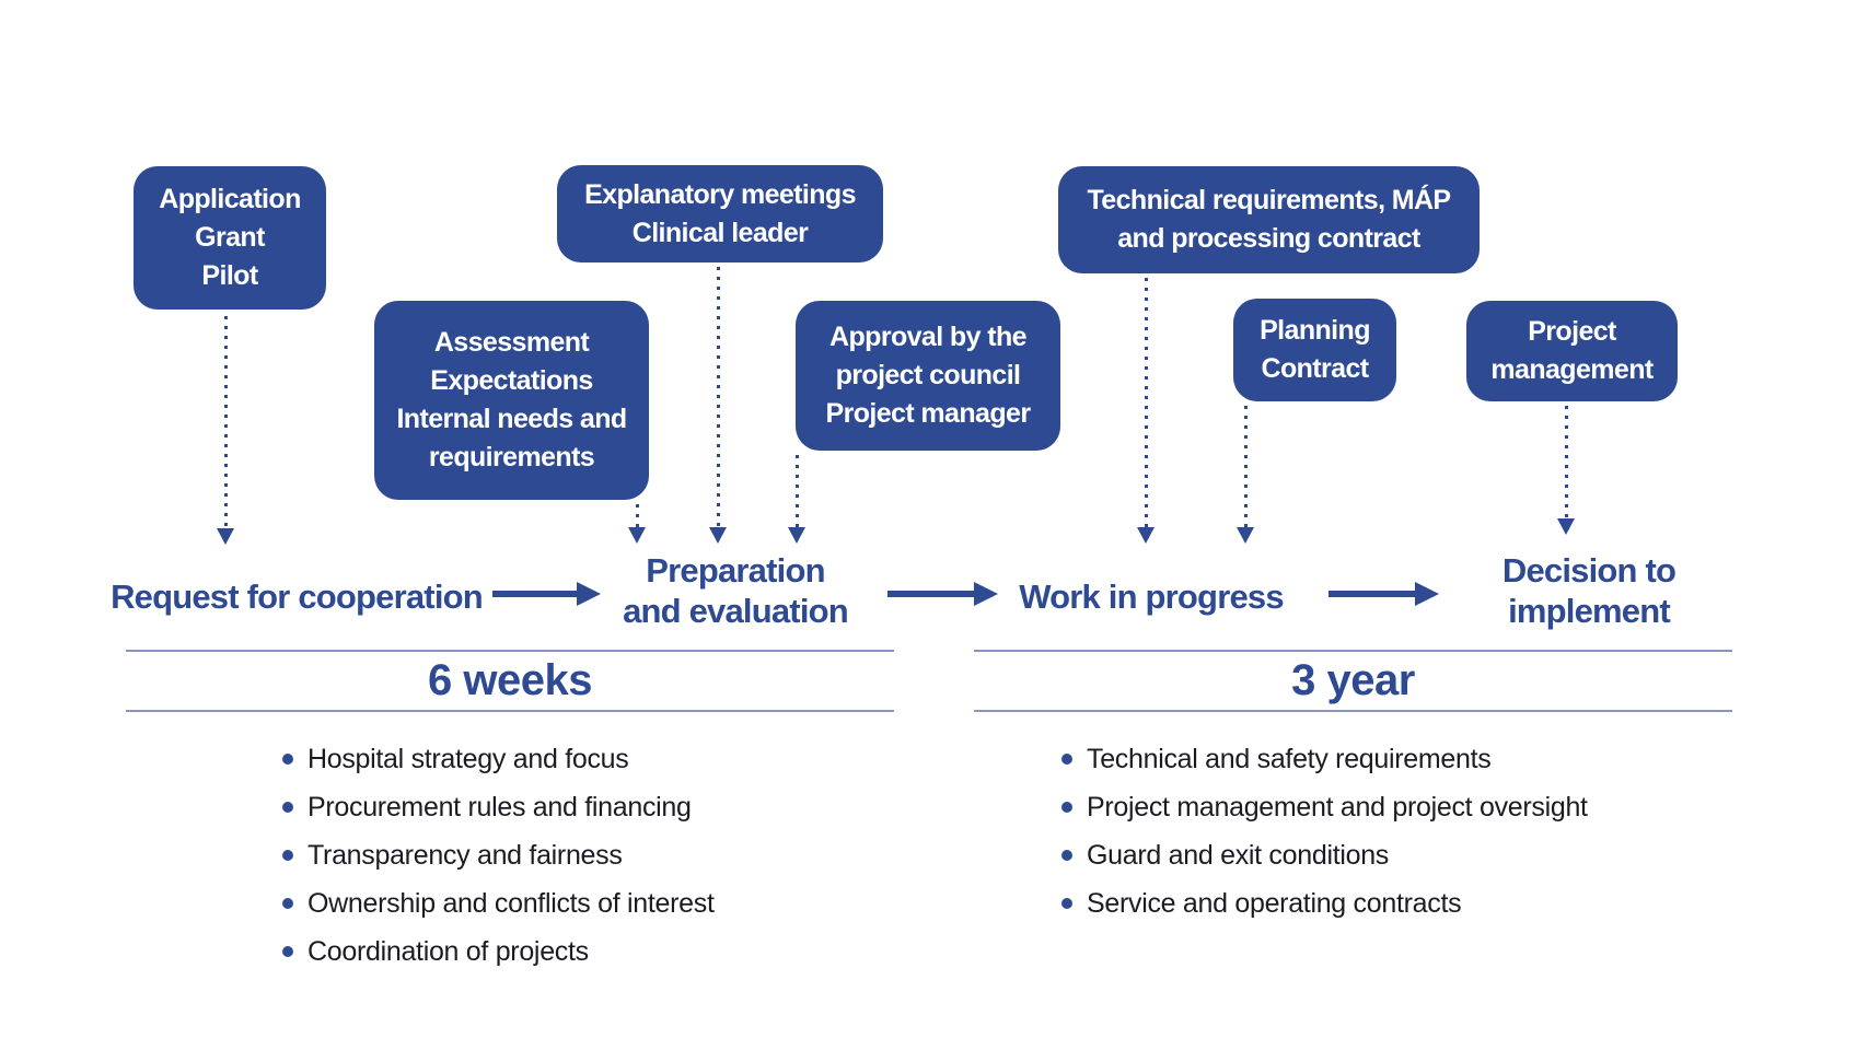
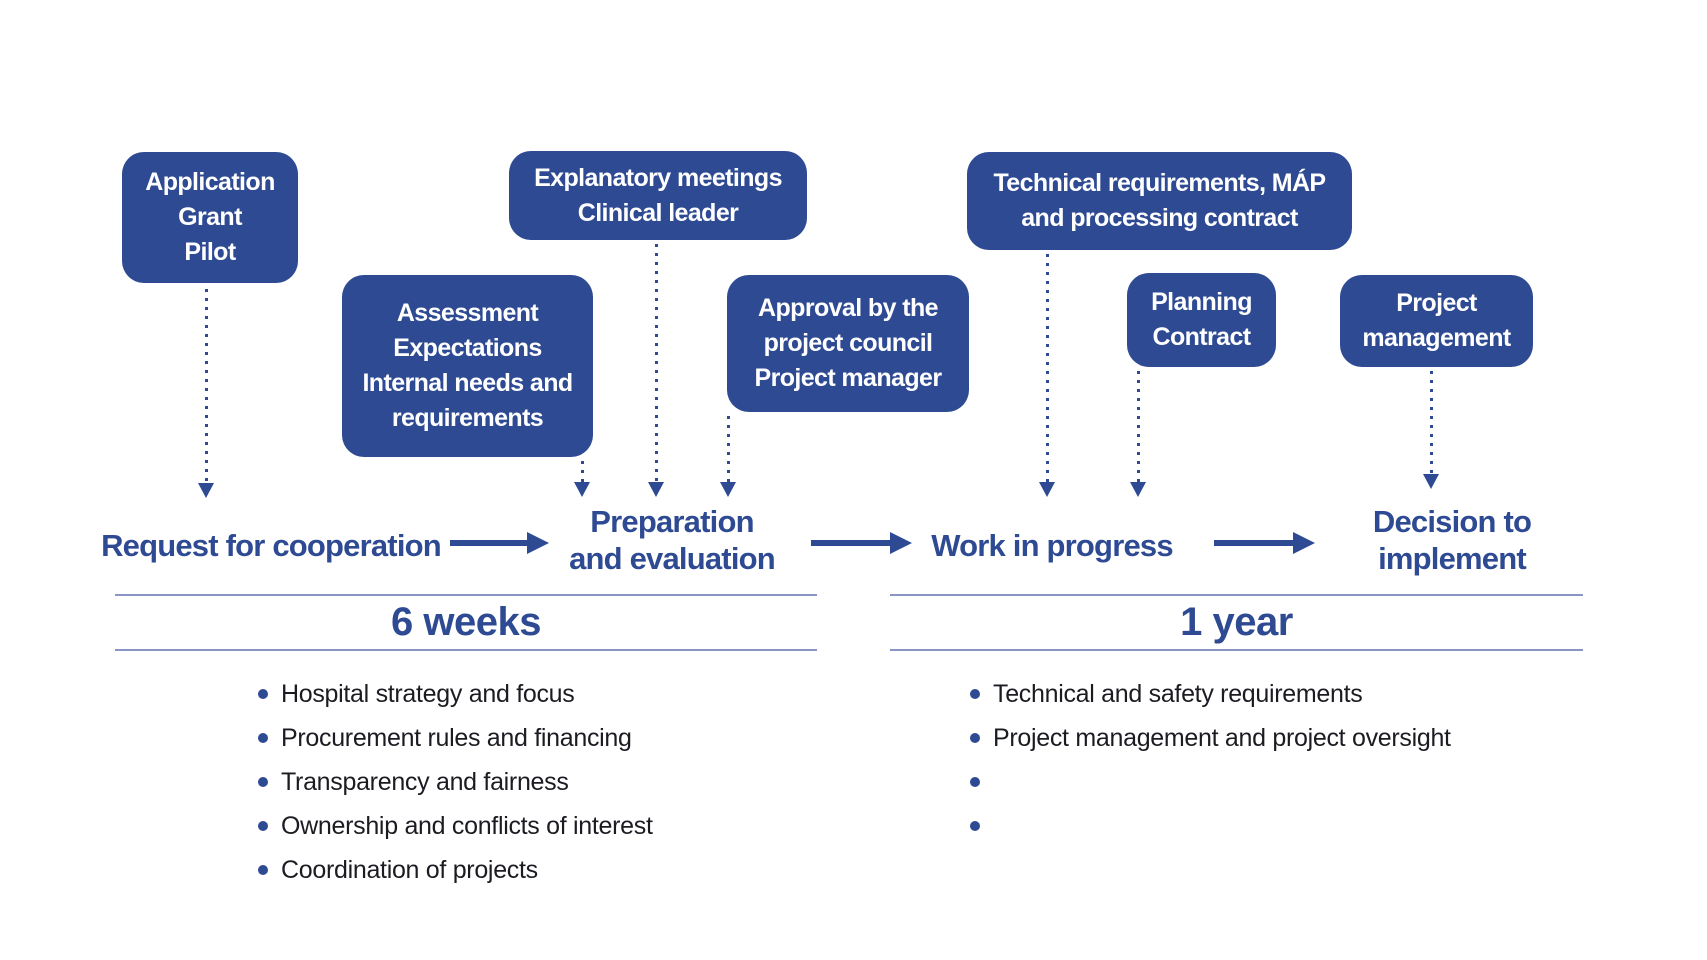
  Application
  Grant
  Pilot
  Explanatory meetings
  Clinical leader
  Technical requirements, MÁP
  and processing contract
  Assessment
  Expectations
  Internal needs and
  requirements
  Approval by the
  project council
  Project manager
  Planning
  Contract
  Project
  management
  Request for cooperation
  Preparation
  and evaluation
  Work in progress
  Decision to
  implement
  6 weeks
- 3 year
+ 1 year
  Hospital strategy and focus
  Procurement rules and financing
  Transparency and fairness
  Ownership and conflicts of interest
  Coordination of projects
  Technical and safety requirements
  Project management and project oversight
- Guard and exit conditions
- Service and operating contracts
